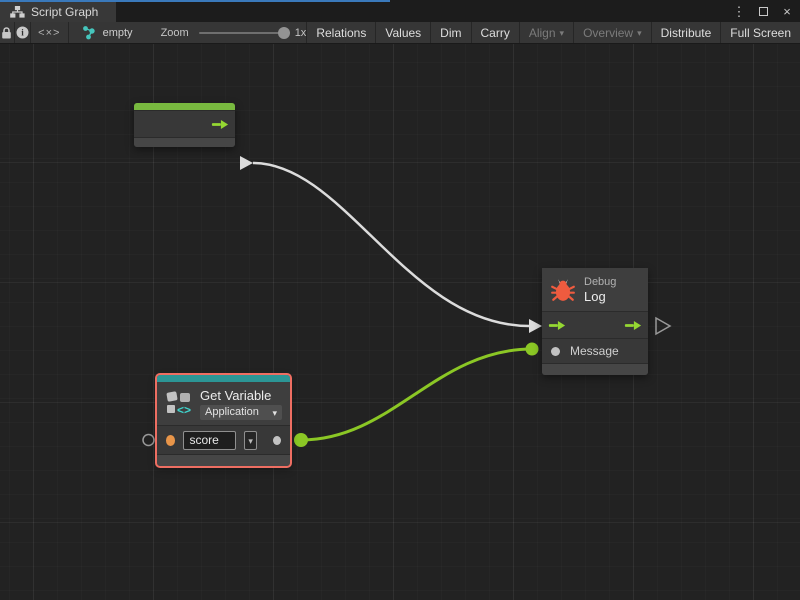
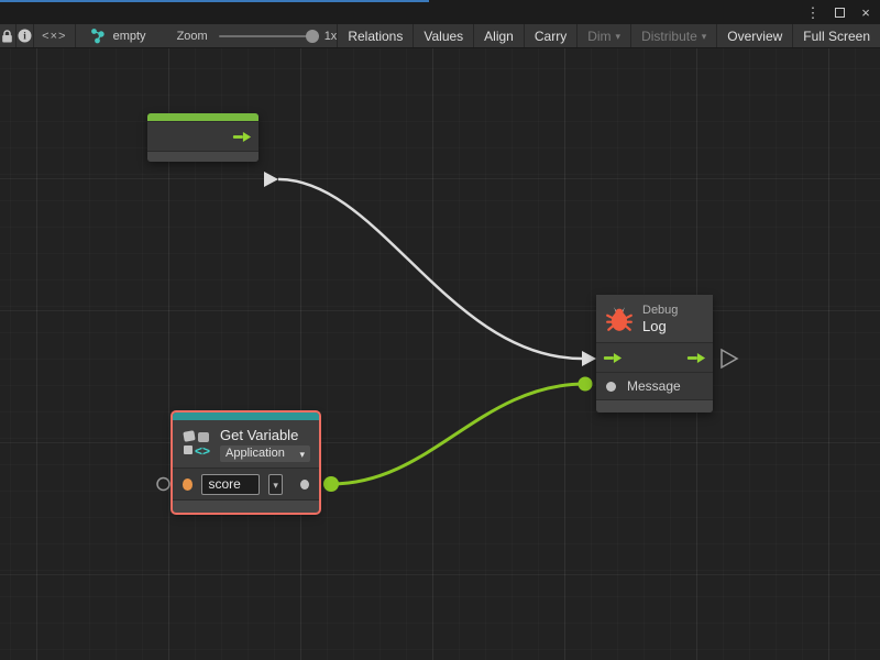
- Script Graph
  ⋮
  ×
  i
  <×>
  empty
  Zoom
  1x
  Relations
  Values
- Dim
+ Align
  Carry
- Align
+ Dim
  ▾
- Overview
+ Distribute
  ▾
- Distribute
+ Overview
  Full Screen
  Debug
  Log
  Message
  <>
  Get Variable
  Application
  ▾
  score
  ▾
